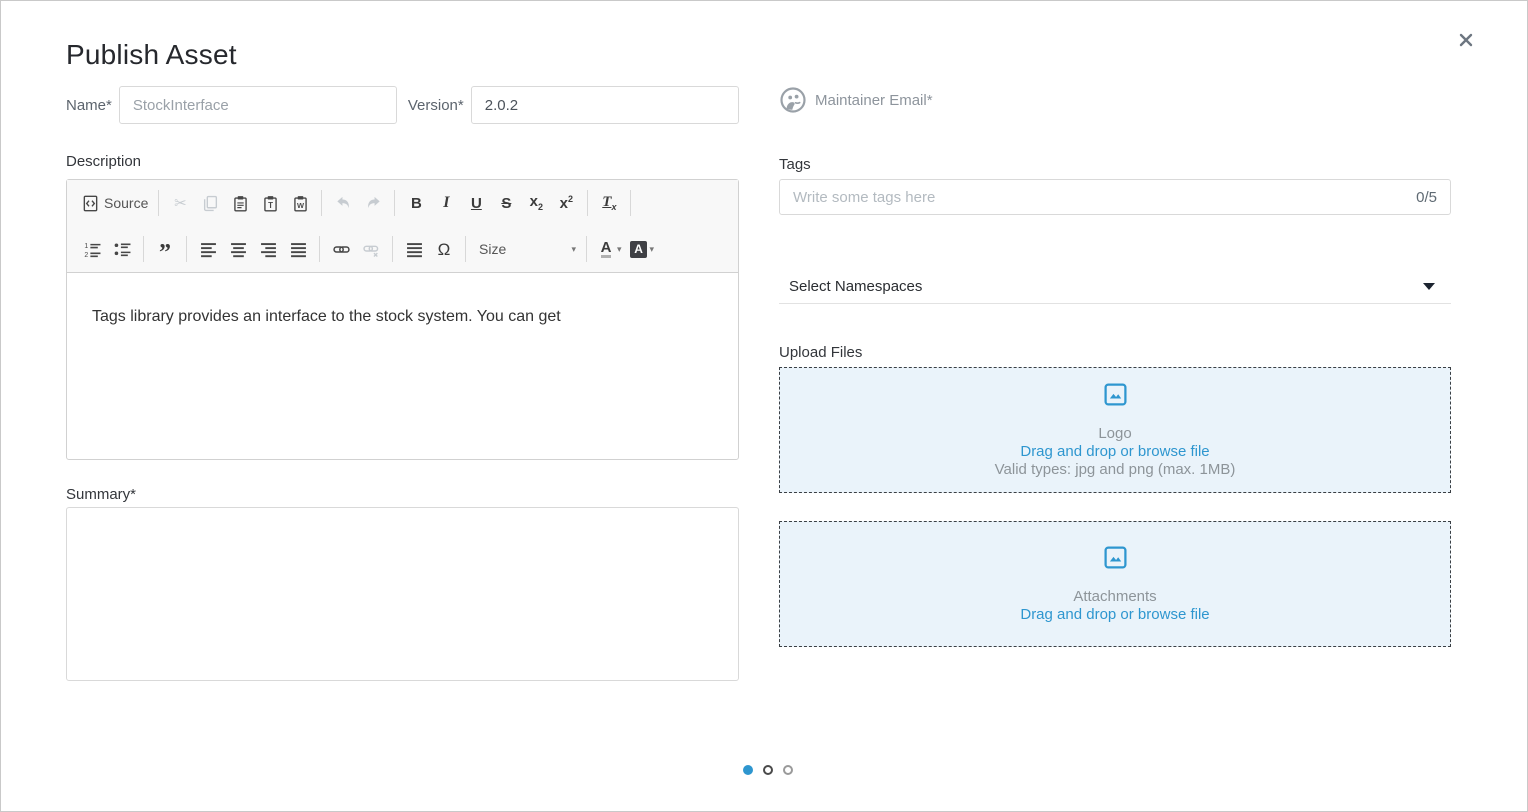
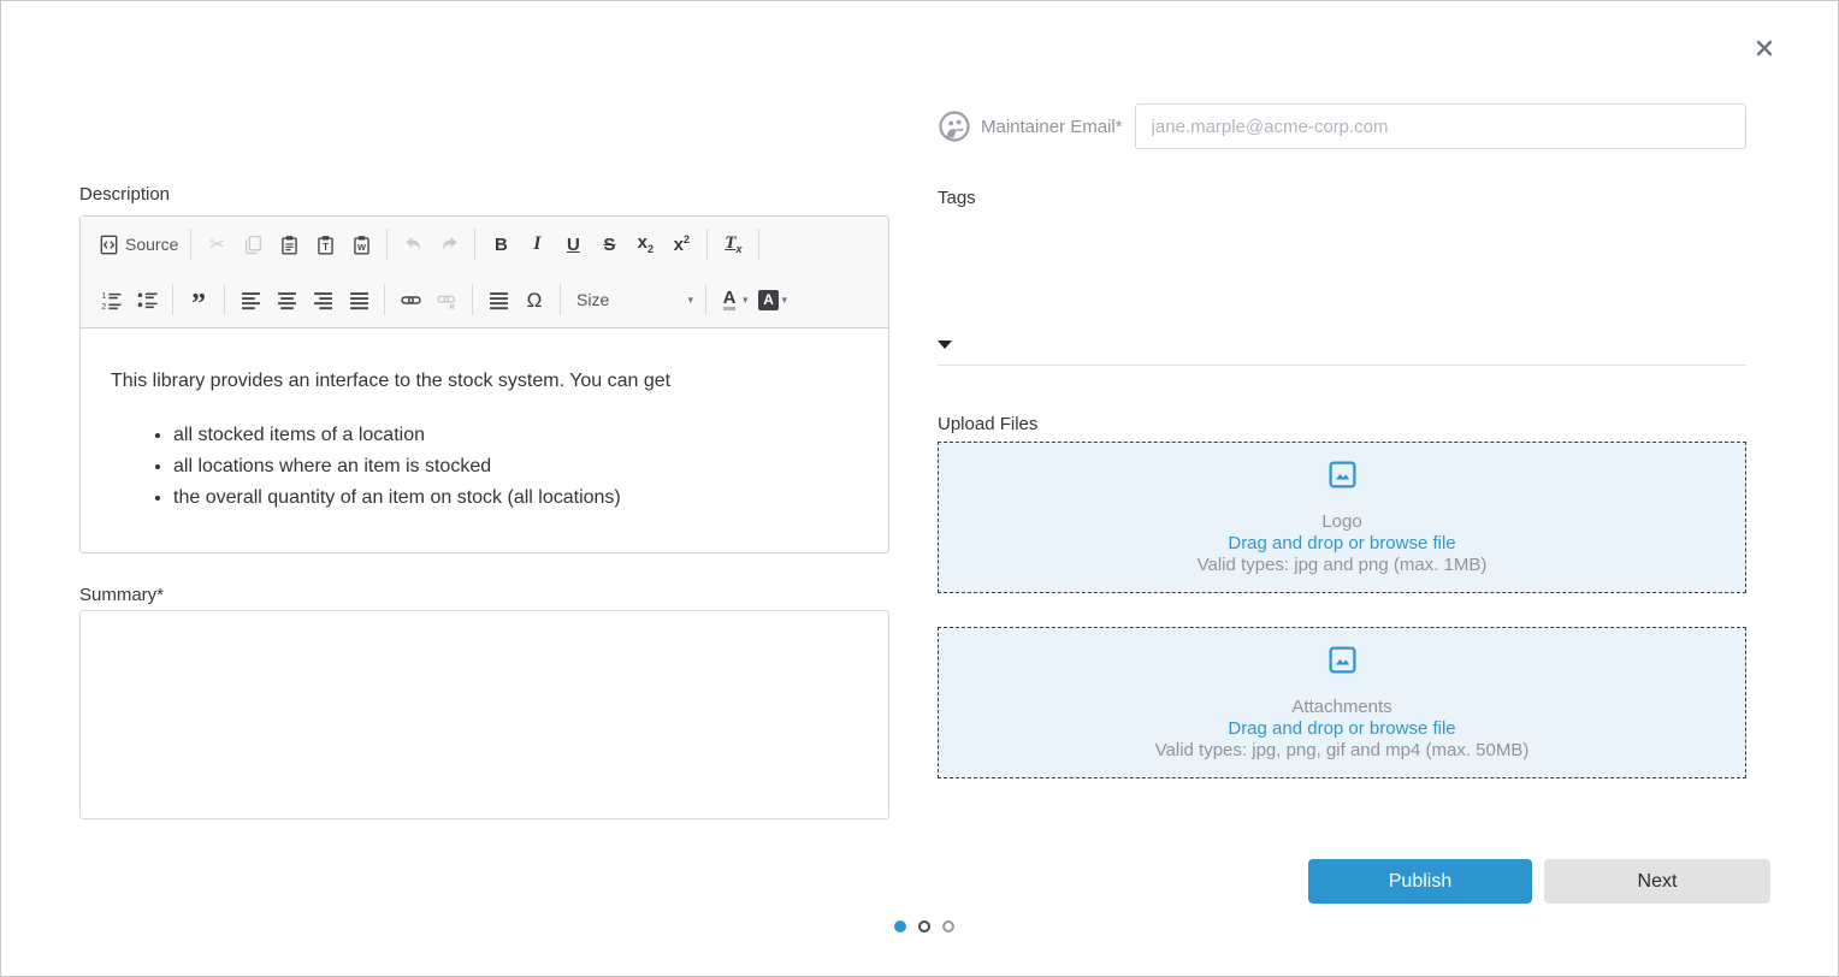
- Publish Asset
- Name*
- StockInterface
- Version*
- 2.0.2
  Maintainer Email*
+ jane.marple@acme-corp.com
  Description
  Source
  ✂
  T
  W
  B
  I
  U
  S
  x2
  x2
  Tx
  ”
  Ω
  Size
  ▾
  A
  ▾
  A
  ▾
- Tags library provides an interface to the stock system. You can get
+ This library provides an interface to the stock system. You can get
+ all stocked items of a location
+ all locations where an item is stocked
+ the overall quantity of an item on stock (all locations)
  Summary*
  Tags
- Write some tags here
- 0/5
- Select Namespaces
  Upload Files
  Logo
  Drag and drop or browse file
  Valid types: jpg and png (max. 1MB)
  Attachments
  Drag and drop or browse file
+ Valid types: jpg, png, gif and mp4 (max. 50MB)
+ Publish
+ Next
